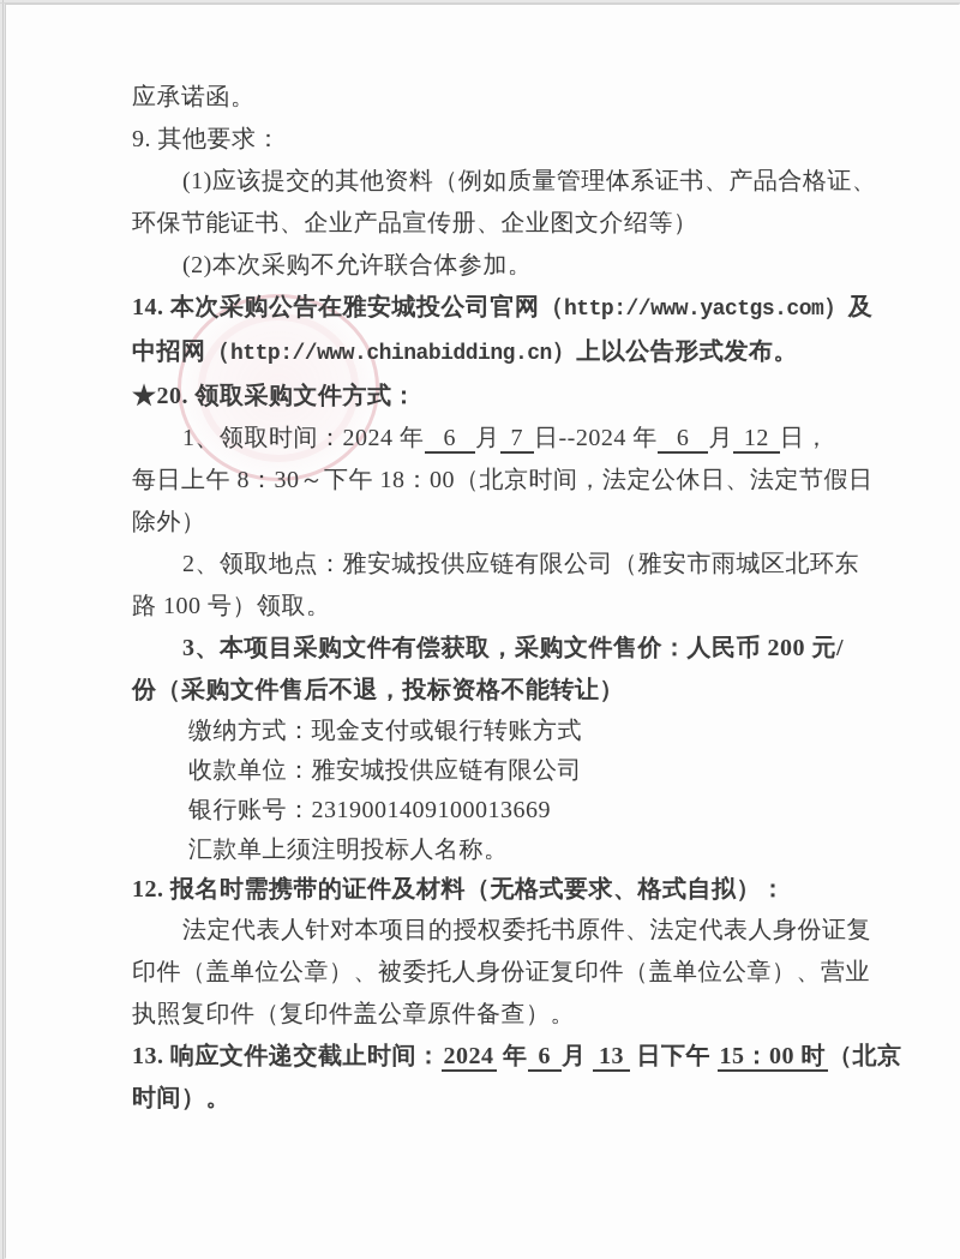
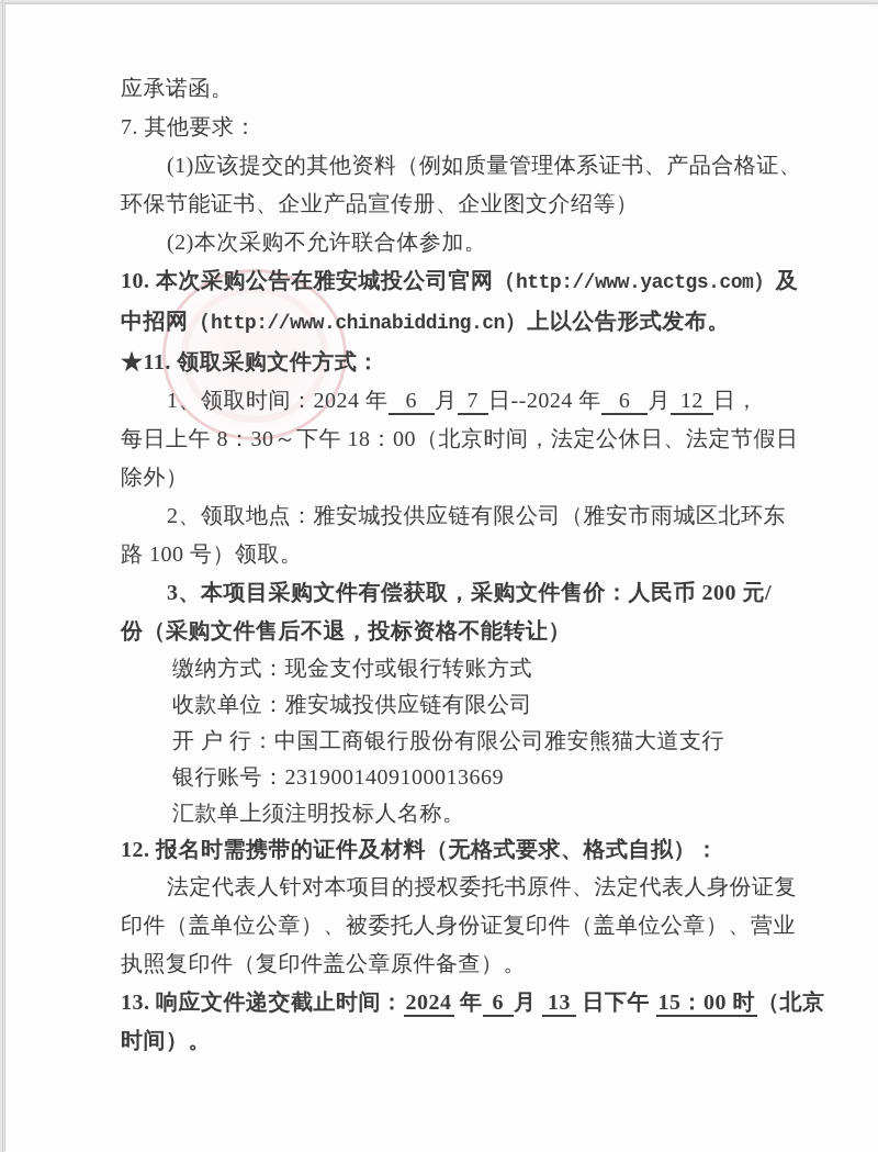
  应承诺函。
- 9. 其他要求：
+ 7. 其他要求：
  (1)应该提交的其他资料（例如质量管理体系证书、产品合格证、
  环保节能证书、企业产品宣传册、企业图文介绍等）
  (2)本次采购不允许联合体参加。
- 14. 本次采购公告在雅安城投公司官网（http://www.yactgs.com）及
+ 10. 本次采购公告在雅安城投公司官网（http://www.yactgs.com）及
  中招网（http://www.chinabidding.cn）上以公告形式发布。
- ★20. 领取采购文件方式：
+ ★11. 领取采购文件方式：
  1、领取时间：2024 年 6 月 7 日--2024 年 6 月 12 日，
  每日上午 8：30～下午 18：00（北京时间，法定公休日、法定节假日
  除外）
  2、领取地点：雅安城投供应链有限公司（雅安市雨城区北环东
  路 100 号）领取。
  3、本项目采购文件有偿获取，采购文件售价：人民币 200 元/
  份（采购文件售后不退，投标资格不能转让）
  缴纳方式：现金支付或银行转账方式
  收款单位：雅安城投供应链有限公司
+ 开 户 行：中国工商银行股份有限公司雅安熊猫大道支行
  银行账号：2319001409100013669
  汇款单上须注明投标人名称。
  12. 报名时需携带的证件及材料（无格式要求、格式自拟）：
  法定代表人针对本项目的授权委托书原件、法定代表人身份证复
  印件（盖单位公章）、被委托人身份证复印件（盖单位公章）、营业
  执照复印件（复印件盖公章原件备查）。
  13. 响应文件递交截止时间：2024 年 6 月 13 日下午 15：00 时（北京
  时间）。
